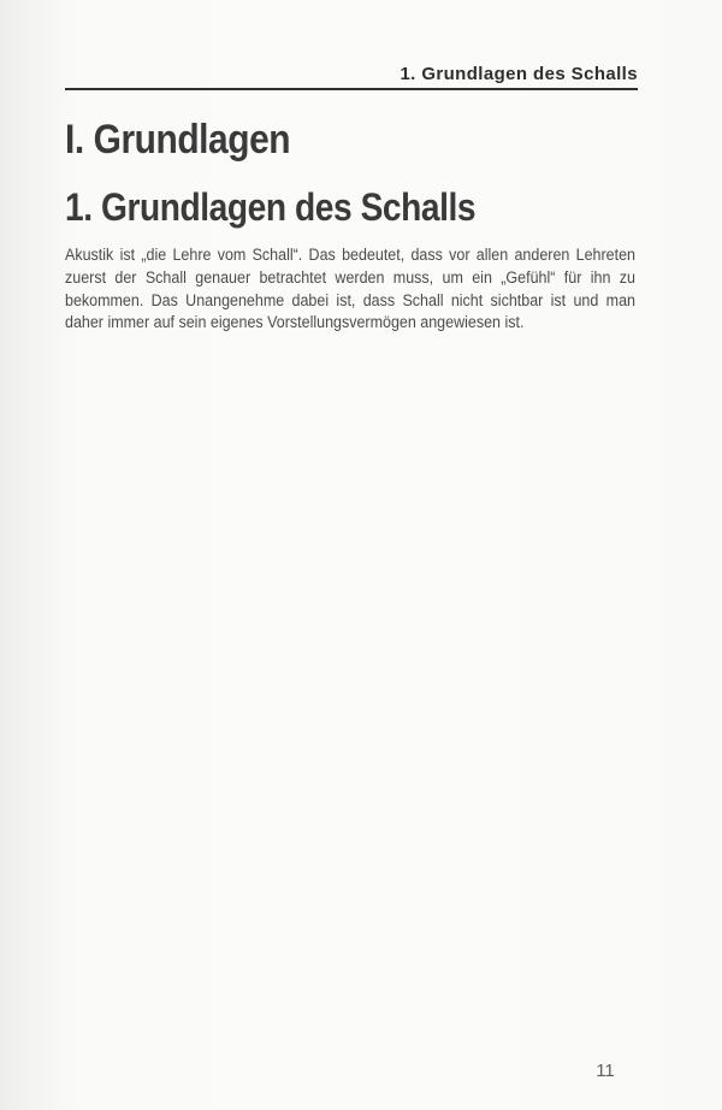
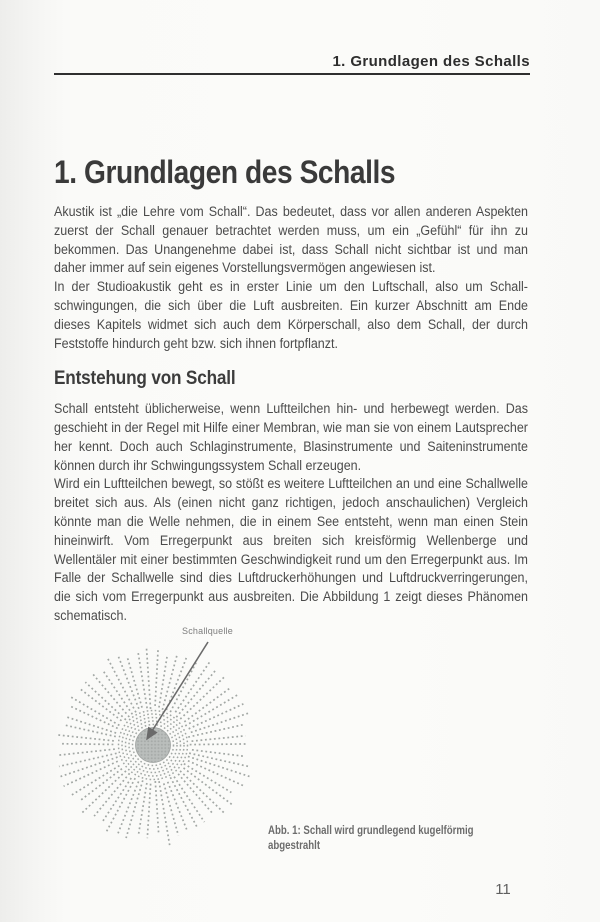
  1. Grundlagen des Schalls
- I. Grundlagen
  1. Grundlagen des Schalls
- Akustik ist „die Lehre vom Schall“. Das bedeutet, dass vor allen anderen Lehre­ten zuerst der Schall genauer betrachtet werden muss, um ein „Gefühl“ für ihn zu bekommen. Das Unangenehme dabei ist, dass Schall nicht sichtbar ist und man daher immer auf sein eigenes Vorstellungsvermögen angewiesen ist.
+ Akustik ist „die Lehre vom Schall“. Das bedeutet, dass vor allen anderen Aspek­ten zuerst der Schall genauer betrachtet werden muss, um ein „Gefühl“ für ihn zu bekommen. Das Unangenehme dabei ist, dass Schall nicht sichtbar ist und man daher immer auf sein eigenes Vorstellungsvermögen angewiesen ist.
+ In der Studioakustik geht es in erster Linie um den Luftschall, also um Schall­schwingungen, die sich über die Luft ausbreiten. Ein kurzer Abschnitt am Ende dieses Kapitels widmet sich auch dem Körperschall, also dem Schall, der durch Feststoffe hindurch geht bzw. sich ihnen fortpflanzt.
+ Entstehung von Schall
+ Schall entsteht üblicherweise, wenn Luftteilchen hin- und herbewegt werden. Das geschieht in der Regel mit Hilfe einer Membran, wie man sie von einem Lautsprecher her kennt. Doch auch Schlaginstrumente, Blasinstrumente und Saiteninstrumente können durch ihr Schwingungssystem Schall erzeugen.
+ Wird ein Luftteilchen bewegt, so stößt es weitere Luftteilchen an und eine Schallwelle breitet sich aus. Als (einen nicht ganz richtigen, jedoch anschauli­chen) Vergleich könnte man die Welle nehmen, die in einem See entsteht, wenn man einen Stein hineinwirft. Vom Erregerpunkt aus breiten sich kreisförmig Wellenberge und Wellentäler mit einer bestimmten Geschwindigkeit rund um den Erregerpunkt aus. Im Falle der Schallwelle sind dies Luftdruckerhöhungen und Luftdruckverringerungen, die sich vom Erregerpunkt aus ausbreiten. Die Abbildung 1 zeigt dieses Phänomen schematisch.
+ Schallquelle
+ Abb. 1: Schall wird grundlegend kugelförmig abgestrahlt
  11
